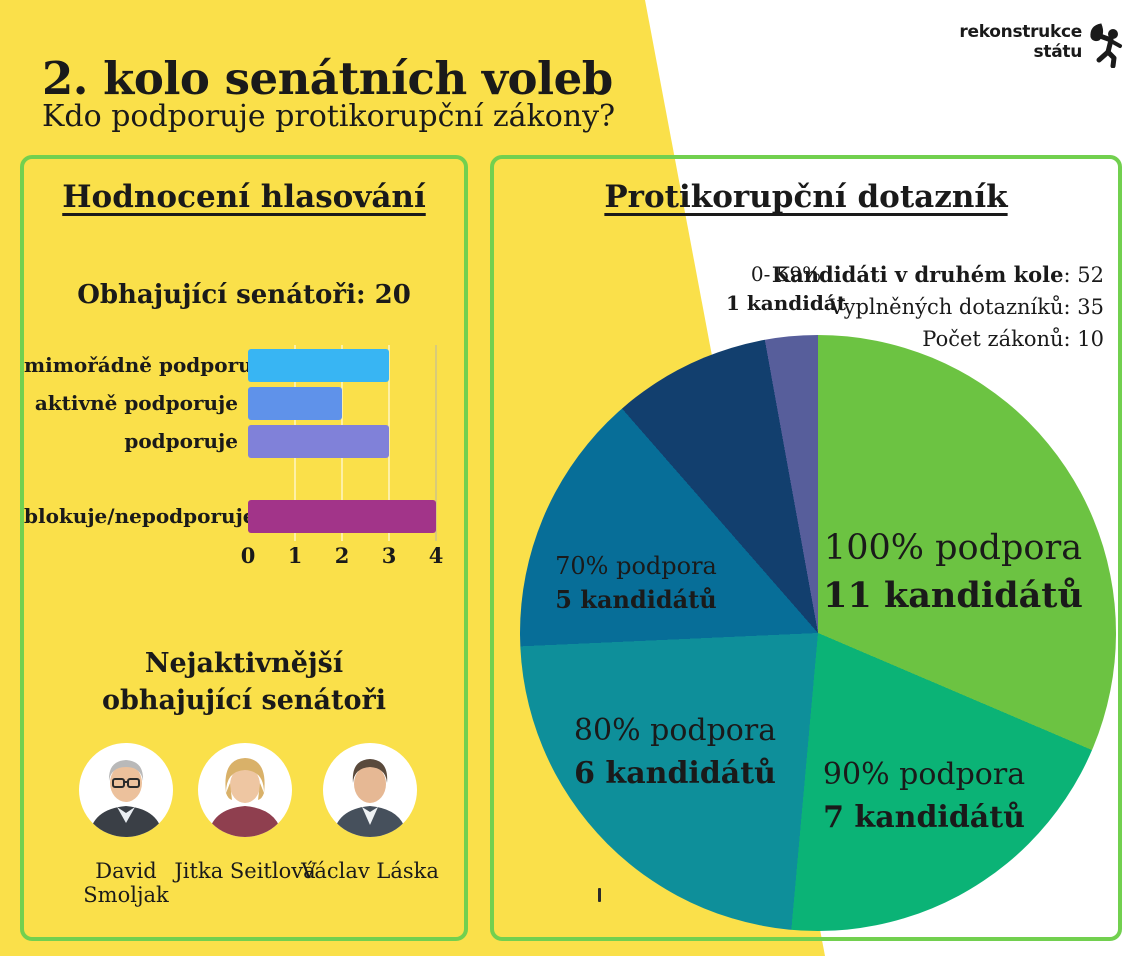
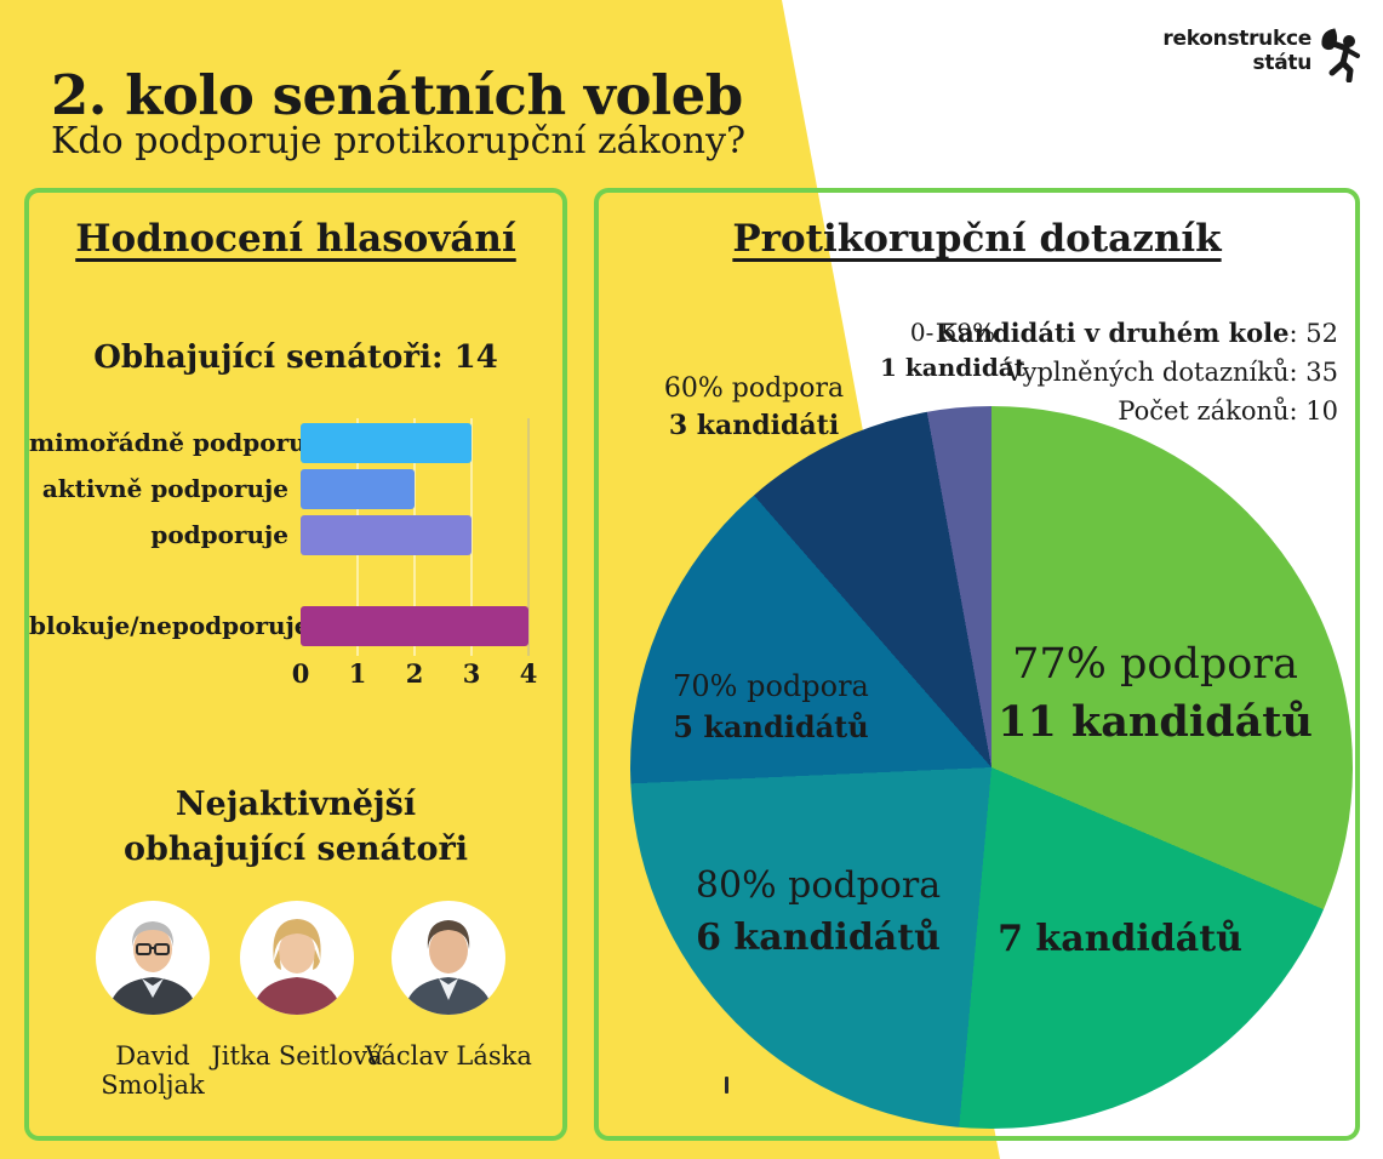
  2. kolo senátních voleb
  Kdo podporuje protikorupční zákony?
  rekonstrukce
  státu
  Hodnocení hlasování
- Obhajující senátoři: 20
+ Obhajující senátoři: 14
  mimořádně podporu
  aktivně podporuje
  podporuje
  blokuje/nepodporuj
  0
  1
  2
  3
  4
  Nejaktivnější obhajující senátoři
  David Smoljak
  Jitka Seitlová
  Václav Láska
  Protikorupční dotazník
  Kandidáti v druhém kole: 52
  Vyplněných dotazníků: 35
  Počet zákonů: 10
  0- 59%
  1 kandidát
+ 60% podpora
+ 3 kandidáti
- 100% podpora
+ 77% podpora
  11 kandidátů
- 90% podpora
  7 kandidátů
  80% podpora
  6 kandidátů
  70% podpora
  5 kandidátů
